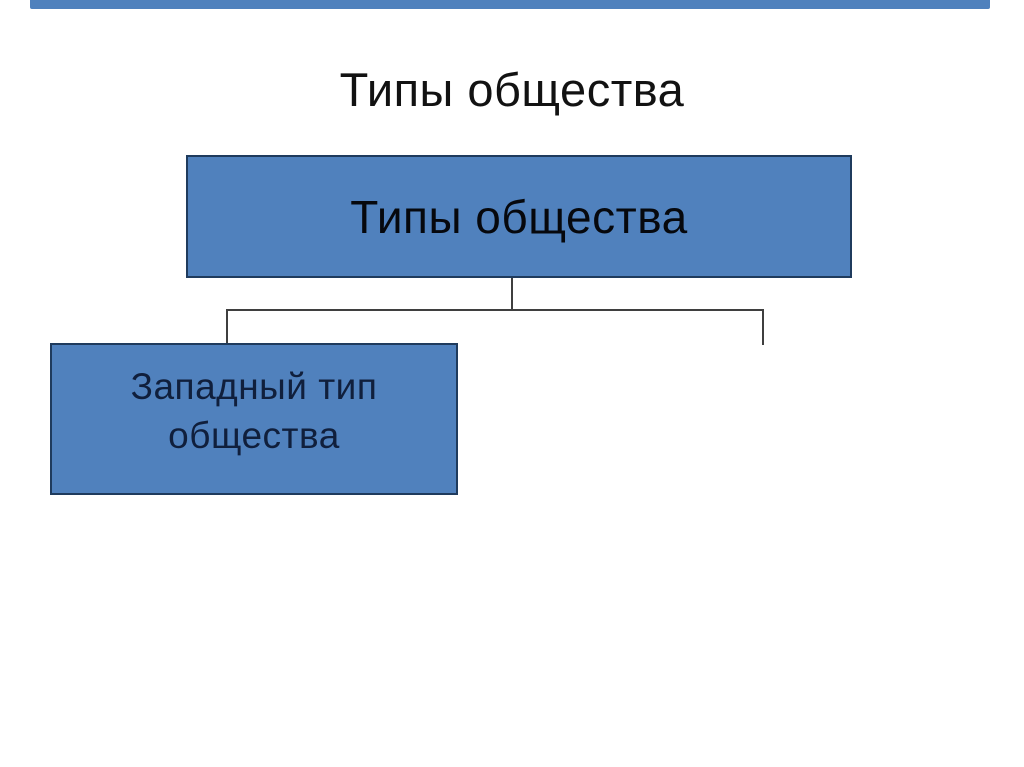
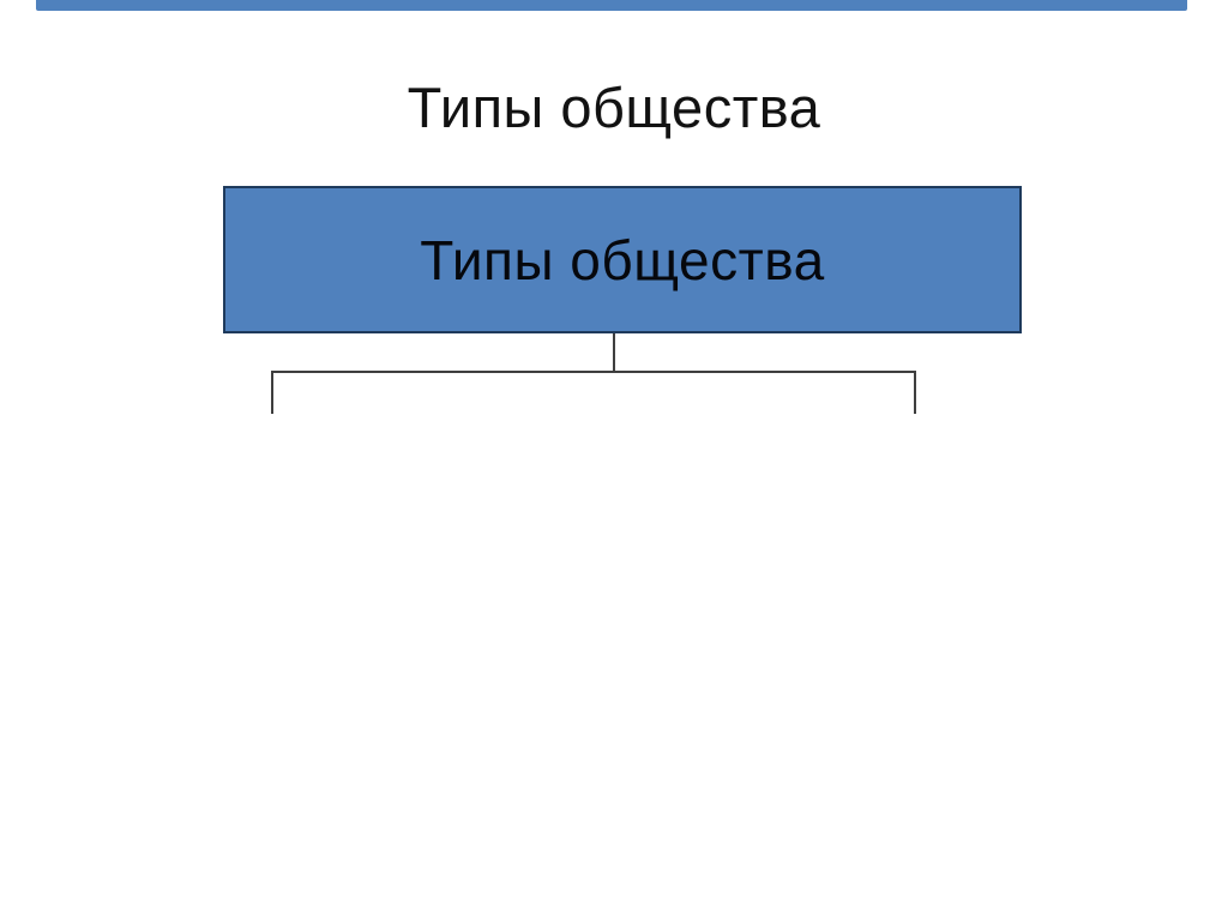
  Типы общества
  Типы общества
- Западный тип общества
